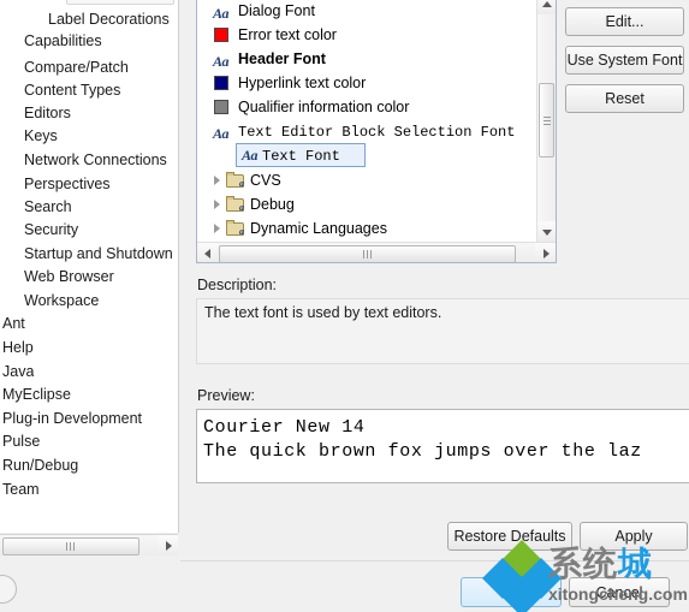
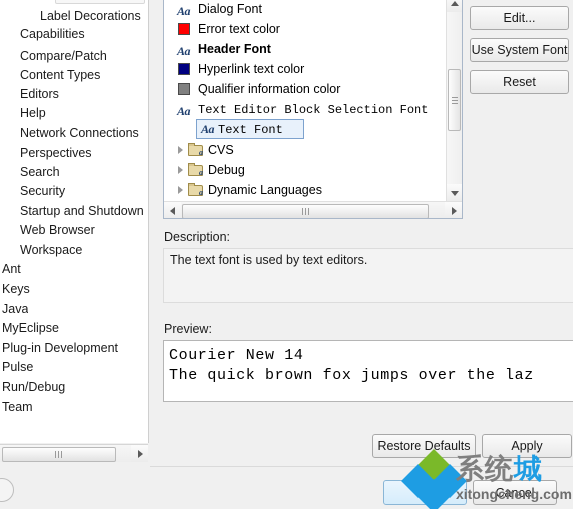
  Label Decorations
  Capabilities
  Compare/Patch
  Content Types
  Editors
- Keys
+ Help
  Network Connections
  Perspectives
  Search
  Security
  Startup and Shutdown
  Web Browser
  Workspace
  Ant
- Help
+ Keys
  Java
  MyEclipse
  Plug-in Development
  Pulse
  Run/Debug
  Team
  Aa
  Dialog Font
  Error text color
  Aa
  Header Font
  Hyperlink text color
  Qualifier information color
  Aa
  Text Editor Block Selection Font
  Aa Text Font
  a
  CVS
  a
  Debug
  a
  Dynamic Languages
  Edit...
  Use System Font
  Reset
  Description:
  The text font is used by text editors.
  Preview:
  Courier New 14
  The quick brown fox jumps over the laz
  Restore Defaults
  Apply
  Cancel
  系统城
  xitongcheng.com
